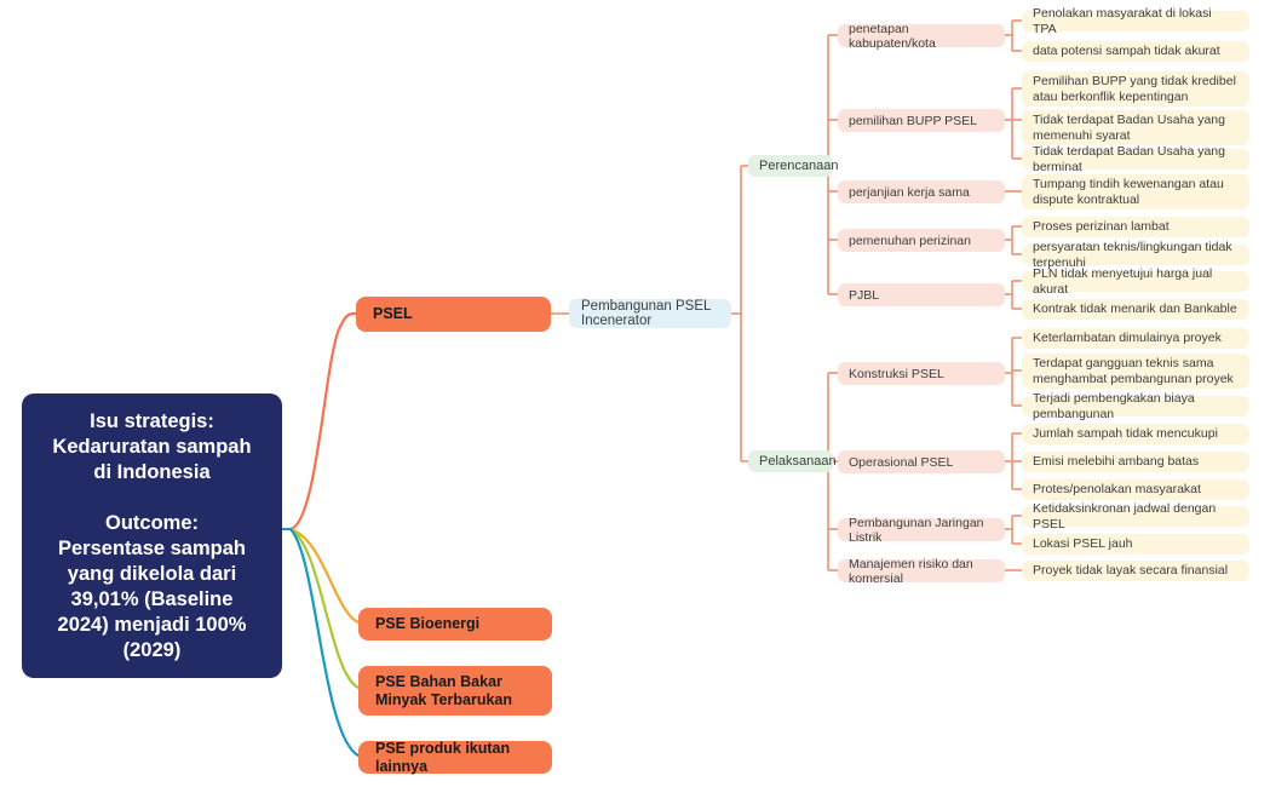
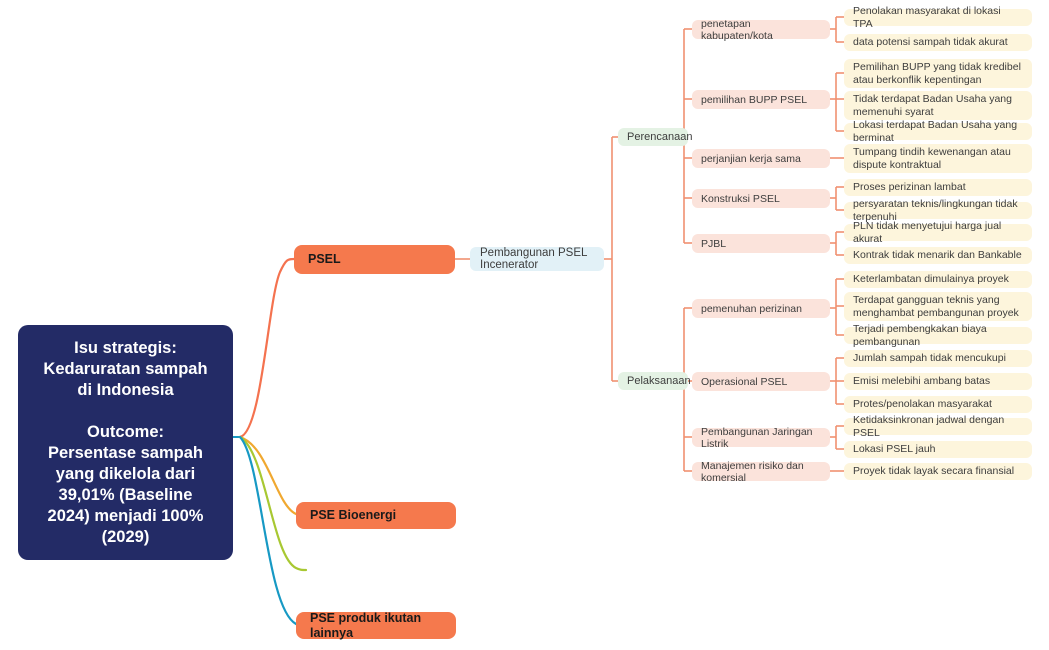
  Isu strategis:
  Kedaruratan sampah
  di Indonesia
  Outcome:
  Persentase sampah
  yang dikelola dari
  39,01% (Baseline
  2024) menjadi 100%
  (2029)
  PSEL
  PSE Bioenergi
- PSE Bahan Bakar Minyak Terbarukan
  PSE produk ikutan lainnya
  Pembangunan PSEL Incenerator
  Perencanaan
  Pelaksanaan
  penetapan kabupaten/kota
  pemilihan BUPP PSEL
  perjanjian kerja sama
- pemenuhan perizinan
+ Konstruksi PSEL
  PJBL
- Konstruksi PSEL
+ pemenuhan perizinan
  Operasional PSEL
  Pembangunan Jaringan Listrik
  Manajemen risiko dan komersial
  Penolakan masyarakat di lokasi TPA
  data potensi sampah tidak akurat
  Pemilihan BUPP yang tidak kredibel atau berkonflik kepentingan
  Tidak terdapat Badan Usaha yang memenuhi syarat
- Tidak terdapat Badan Usaha yang berminat
+ Lokasi terdapat Badan Usaha yang berminat
  Tumpang tindih kewenangan atau dispute kontraktual
  Proses perizinan lambat
  persyaratan teknis/lingkungan tidak terpenuhi
  PLN tidak menyetujui harga jual akurat
  Kontrak tidak menarik dan Bankable
  Keterlambatan dimulainya proyek
- Terdapat gangguan teknis sama menghambat pembangunan proyek
+ Terdapat gangguan teknis yang menghambat pembangunan proyek
  Terjadi pembengkakan biaya pembangunan
  Jumlah sampah tidak mencukupi
  Emisi melebihi ambang batas
  Protes/penolakan masyarakat
  Ketidaksinkronan jadwal dengan PSEL
  Lokasi PSEL jauh
  Proyek tidak layak secara finansial
